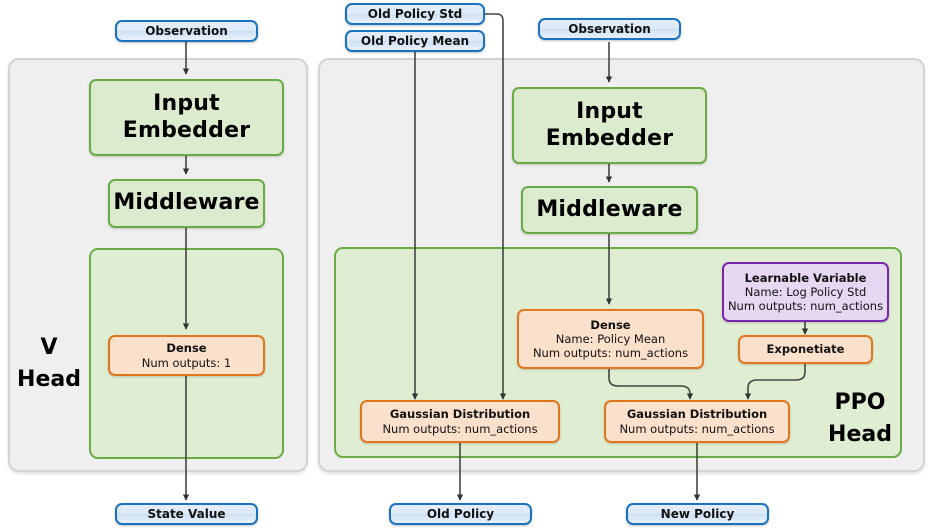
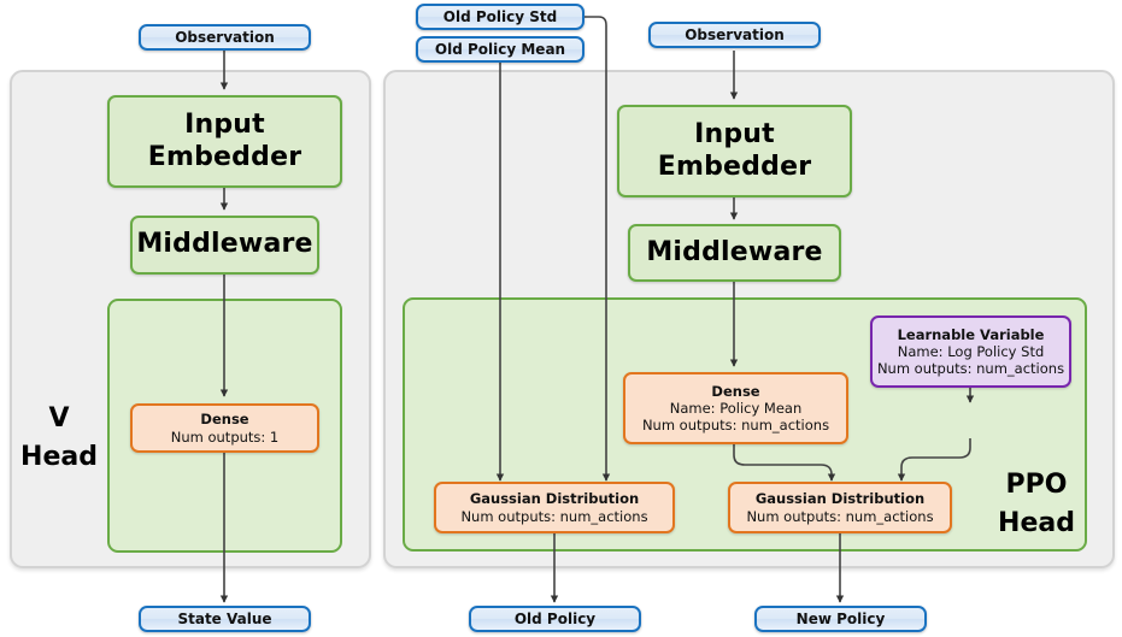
  V
  Head
  PPO
  Head
  Observation
  Old Policy Std
  Old Policy Mean
  Observation
  Input Embedder
  Middleware
  Dense
  Num outputs: 1
  Input Embedder
  Middleware
  Dense
  Name: Policy Mean
  Num outputs: num_actions
  Learnable Variable
  Name: Log Policy Std
  Num outputs: num_actions
- Exponetiate
  Gaussian Distribution
  Num outputs: num_actions
  Gaussian Distribution
  Num outputs: num_actions
  State Value
  Old Policy
  New Policy
